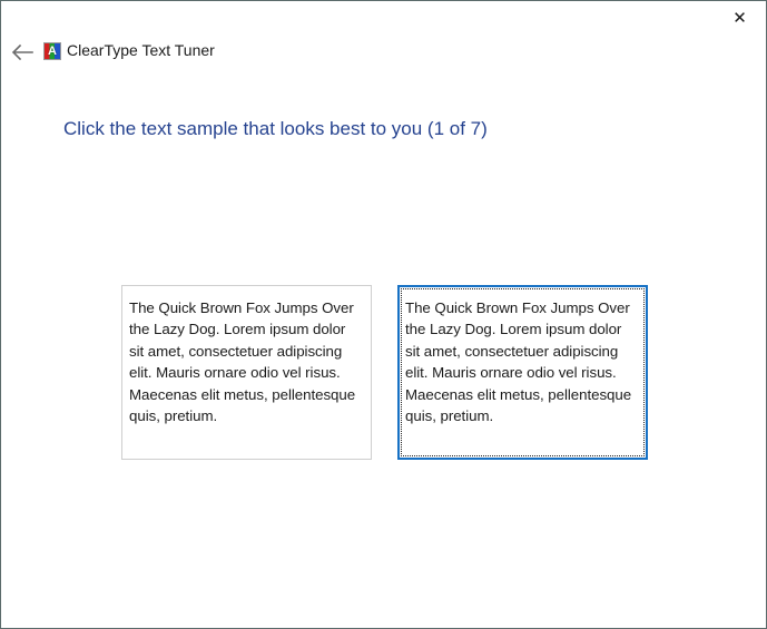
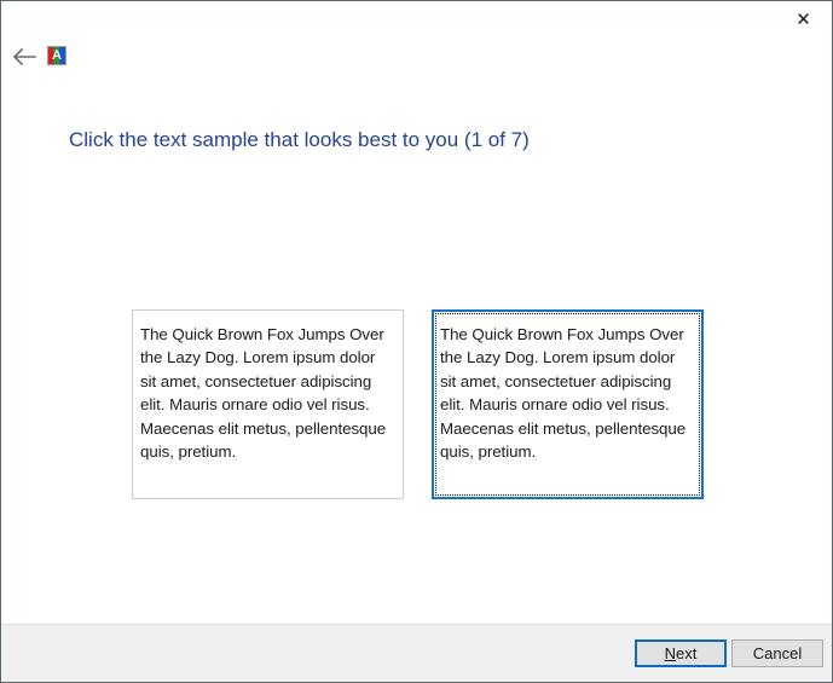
  ✕
  A
- ClearType Text Tuner
  Click the text sample that looks best to you (1 of 7)
  The Quick Brown Fox Jumps Over the Lazy Dog. Lorem ipsum dolor sit amet, consectetuer adipiscing elit. Mauris ornare odio vel risus. Maecenas elit metus, pellentesque quis, pretium.
  The Quick Brown Fox Jumps Over the Lazy Dog. Lorem ipsum dolor sit amet, consectetuer adipiscing elit. Mauris ornare odio vel risus. Maecenas elit metus, pellentesque quis, pretium.
+ Next
+ Cancel
